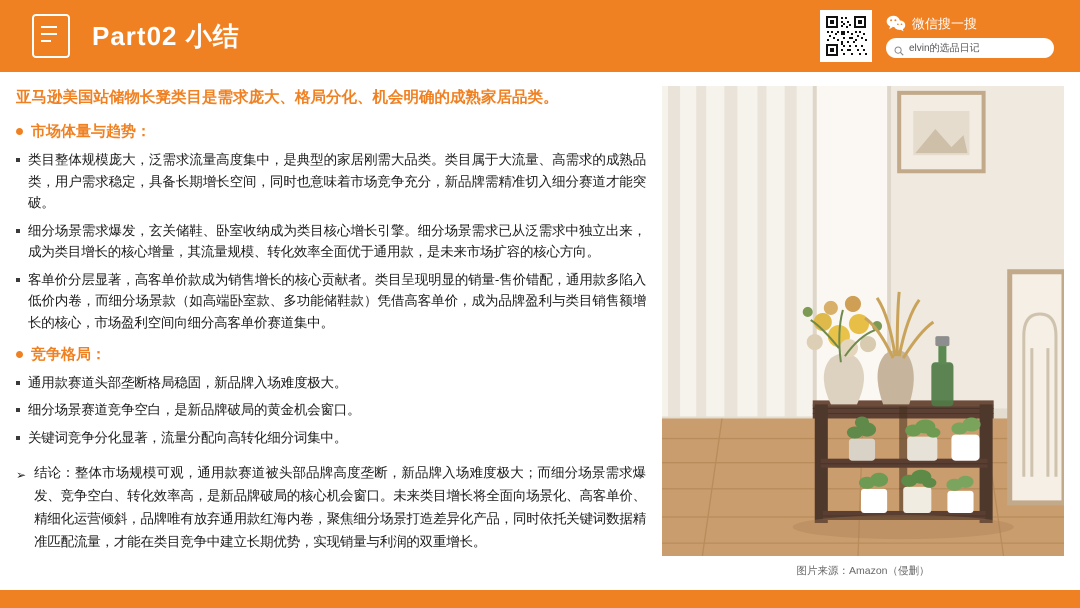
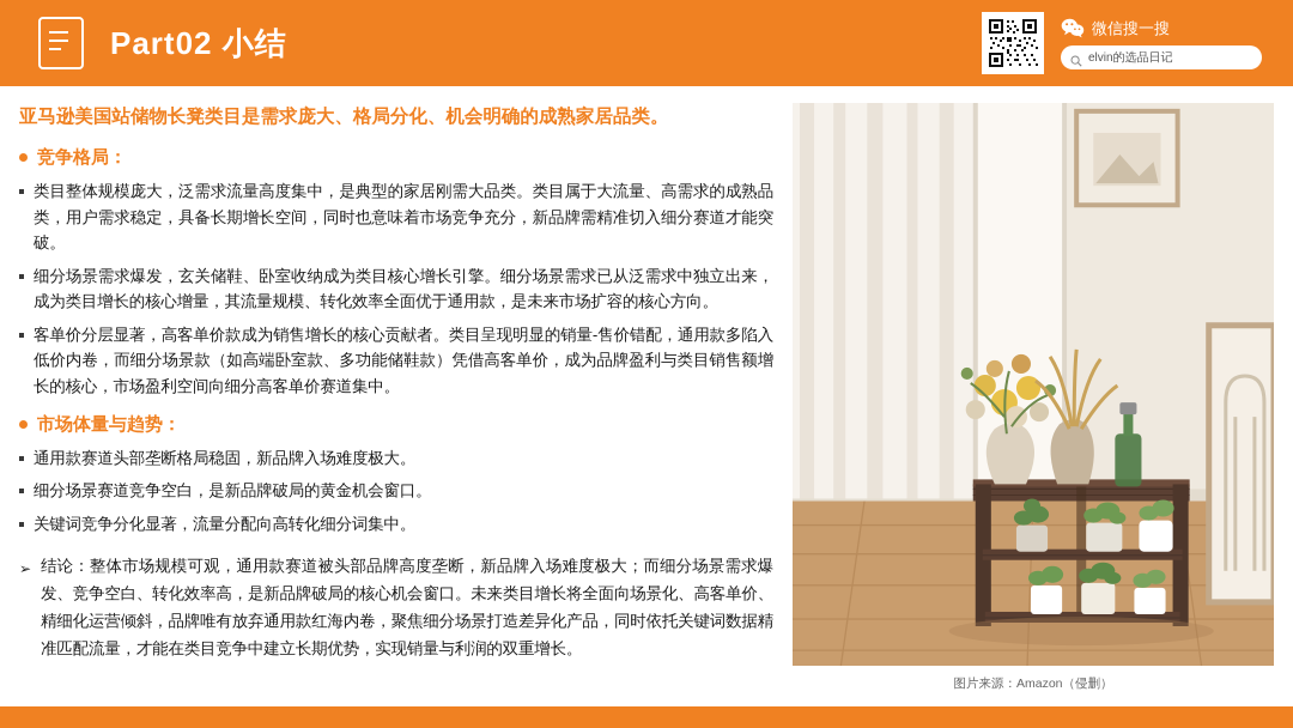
  Part02 小结
  微信搜一搜
  elvin的选品日记
  亚马逊美国站储物长凳类目是需求庞大、格局分化、机会明确的成熟家居品类。
- 市场体量与趋势：
+ 竞争格局：
  类目整体规模庞大，泛需求流量高度集中，是典型的家居刚需大品类。类目属于大流量、高需求的成熟品类，用户需求稳定，具备长期增长空间，同时也意味着市场竞争充分，新品牌需精准切入细分赛道才能突破。
  细分场景需求爆发，玄关储鞋、卧室收纳成为类目核心增长引擎。细分场景需求已从泛需求中独立出来，成为类目增长的核心增量，其流量规模、转化效率全面优于通用款，是未来市场扩容的核心方向。
  客单价分层显著，高客单价款成为销售增长的核心贡献者。类目呈现明显的销量-售价错配，通用款多陷入低价内卷，而细分场景款（如高端卧室款、多功能储鞋款）凭借高客单价，成为品牌盈利与类目销售额增长的核心，市场盈利空间向细分高客单价赛道集中。
- 竞争格局：
+ 市场体量与趋势：
  通用款赛道头部垄断格局稳固，新品牌入场难度极大。
  细分场景赛道竞争空白，是新品牌破局的黄金机会窗口。
  关键词竞争分化显著，流量分配向高转化细分词集中。
  ➢
  结论：整体市场规模可观，通用款赛道被头部品牌高度垄断，新品牌入场难度极大；而细分场景需求爆发、竞争空白、转化效率高，是新品牌破局的核心机会窗口。未来类目增长将全面向场景化、高客单价、精细化运营倾斜，品牌唯有放弃通用款红海内卷，聚焦细分场景打造差异化产品，同时依托关键词数据精准匹配流量，才能在类目竞争中建立长期优势，实现销量与利润的双重增长。
  图片来源：Amazon（侵删）
